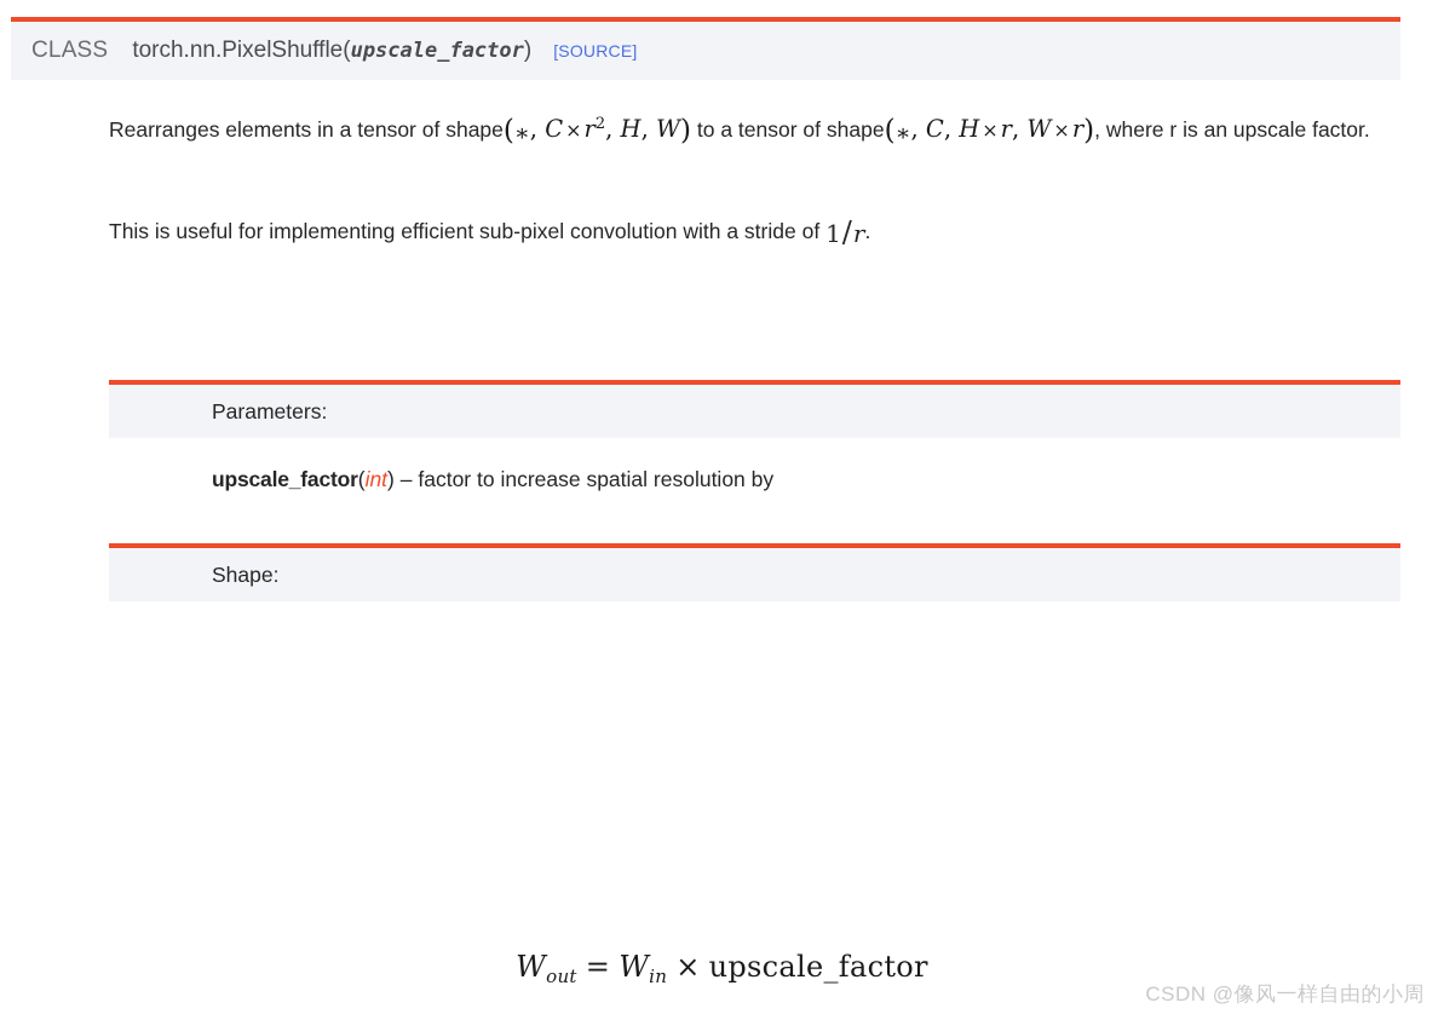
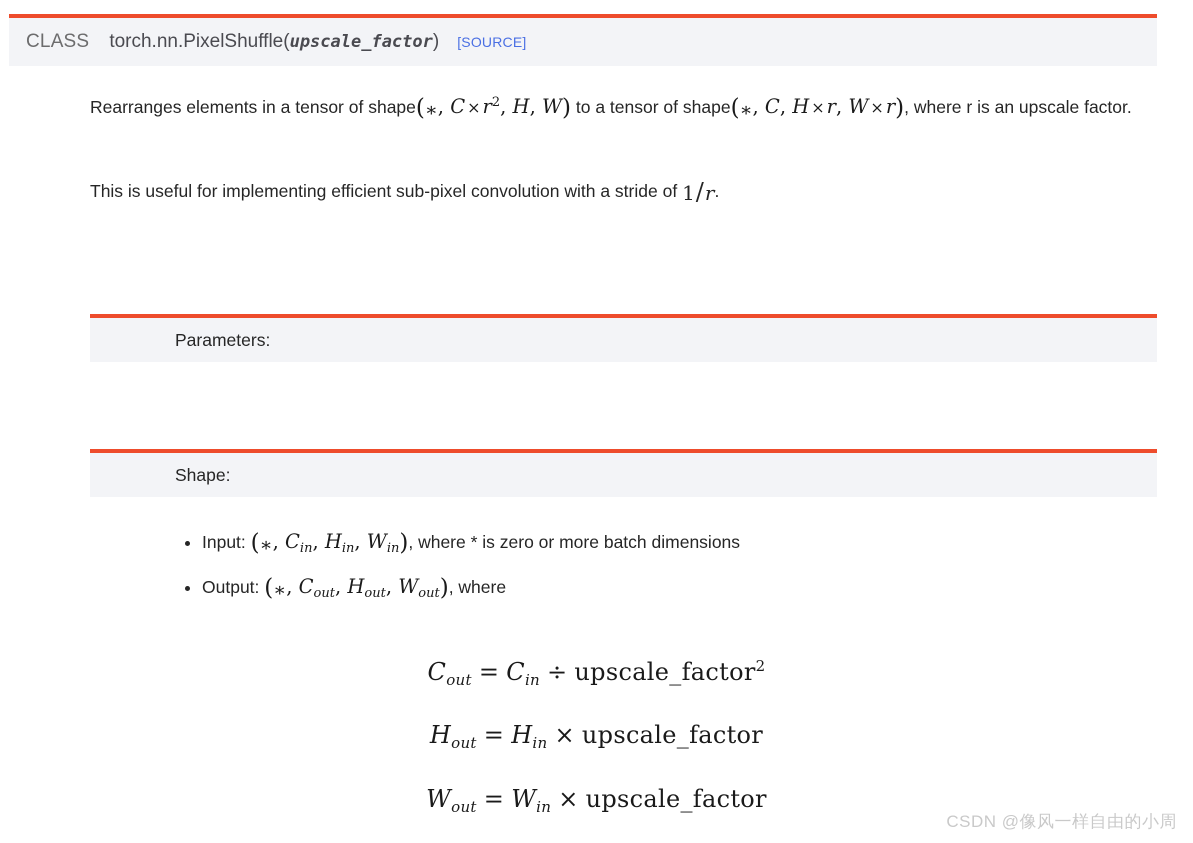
  CLASS
  torch.nn.PixelShuffle
  (
  upscale_factor
  )
  [SOURCE]
  Rearranges elements in a tensor of shape(∗, C×r2, H, W) to a tensor of shape(∗, C, H×r, W×r), where r is an upscale factor.
  This is useful for implementing efficient sub-pixel convolution with a stride of 1/r.
  Parameters:
- upscale_factor(int) – factor to increase spatial resolution by
  Shape:
+ Input: (∗, Cin, Hin, Win), where * is zero or more batch dimensions
+ Output: (∗, Cout, Hout, Wout), where
+ Cout = Cin ÷ upscale_factor2
+ Hout = Hin × upscale_factor
  Wout = Win × upscale_factor
  CSDN @像风一样自由的小周
